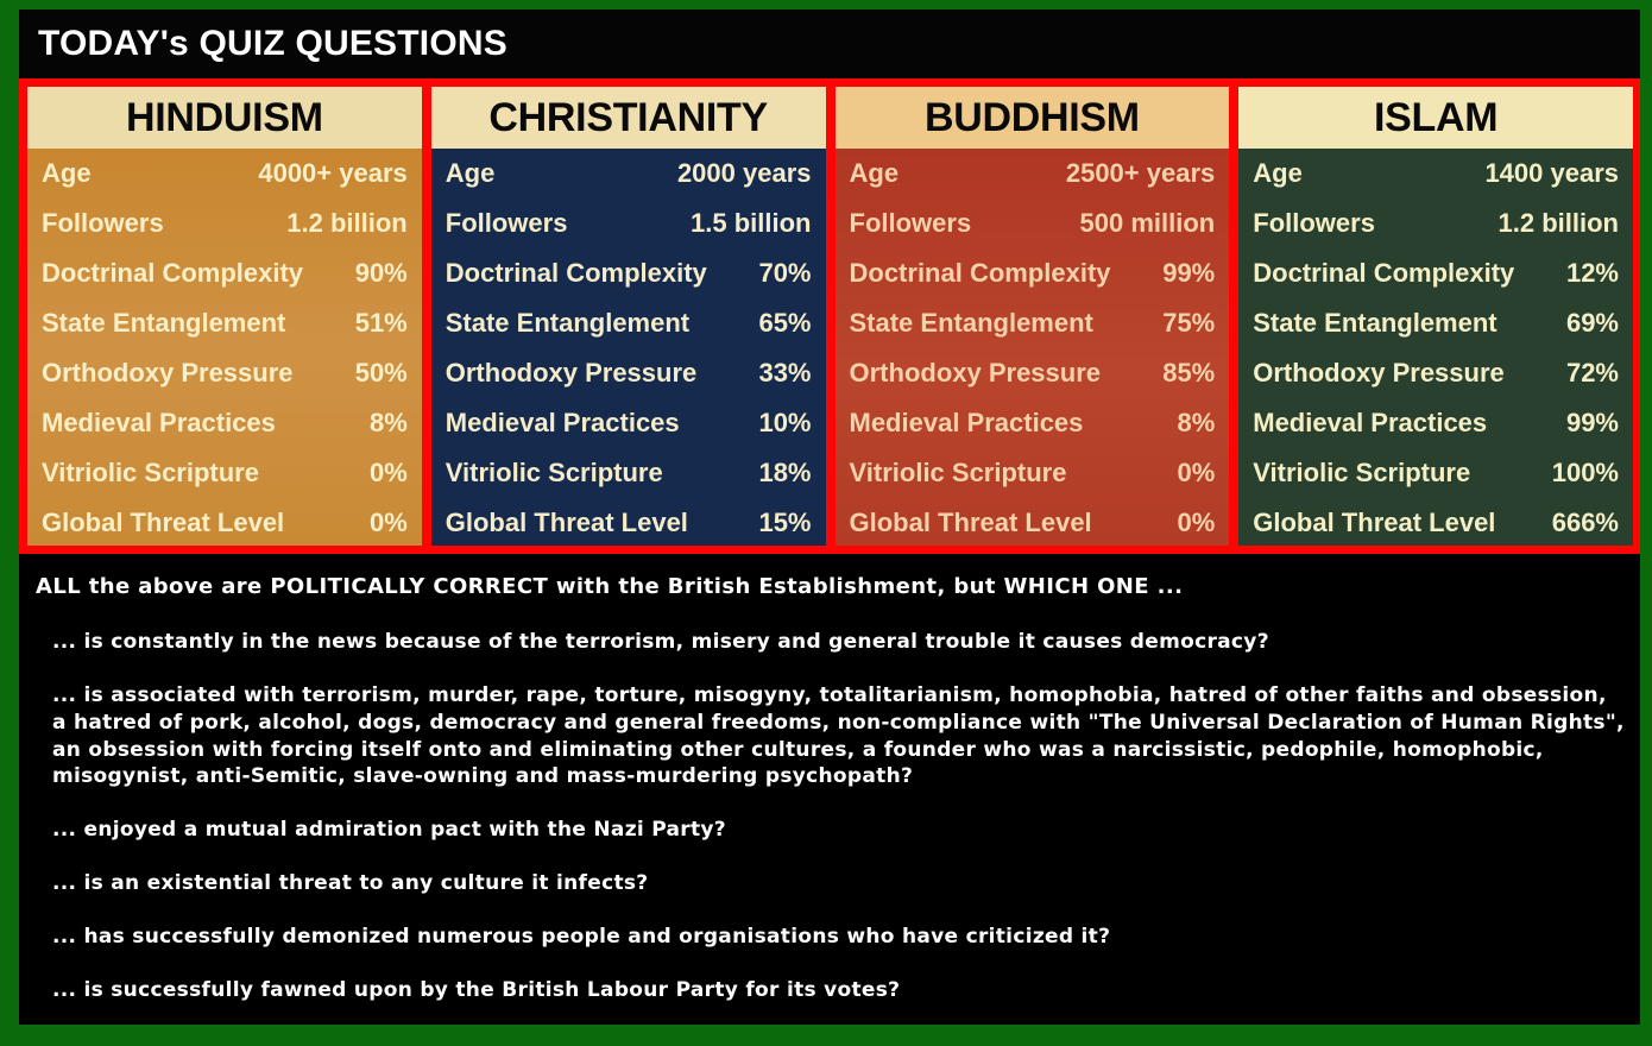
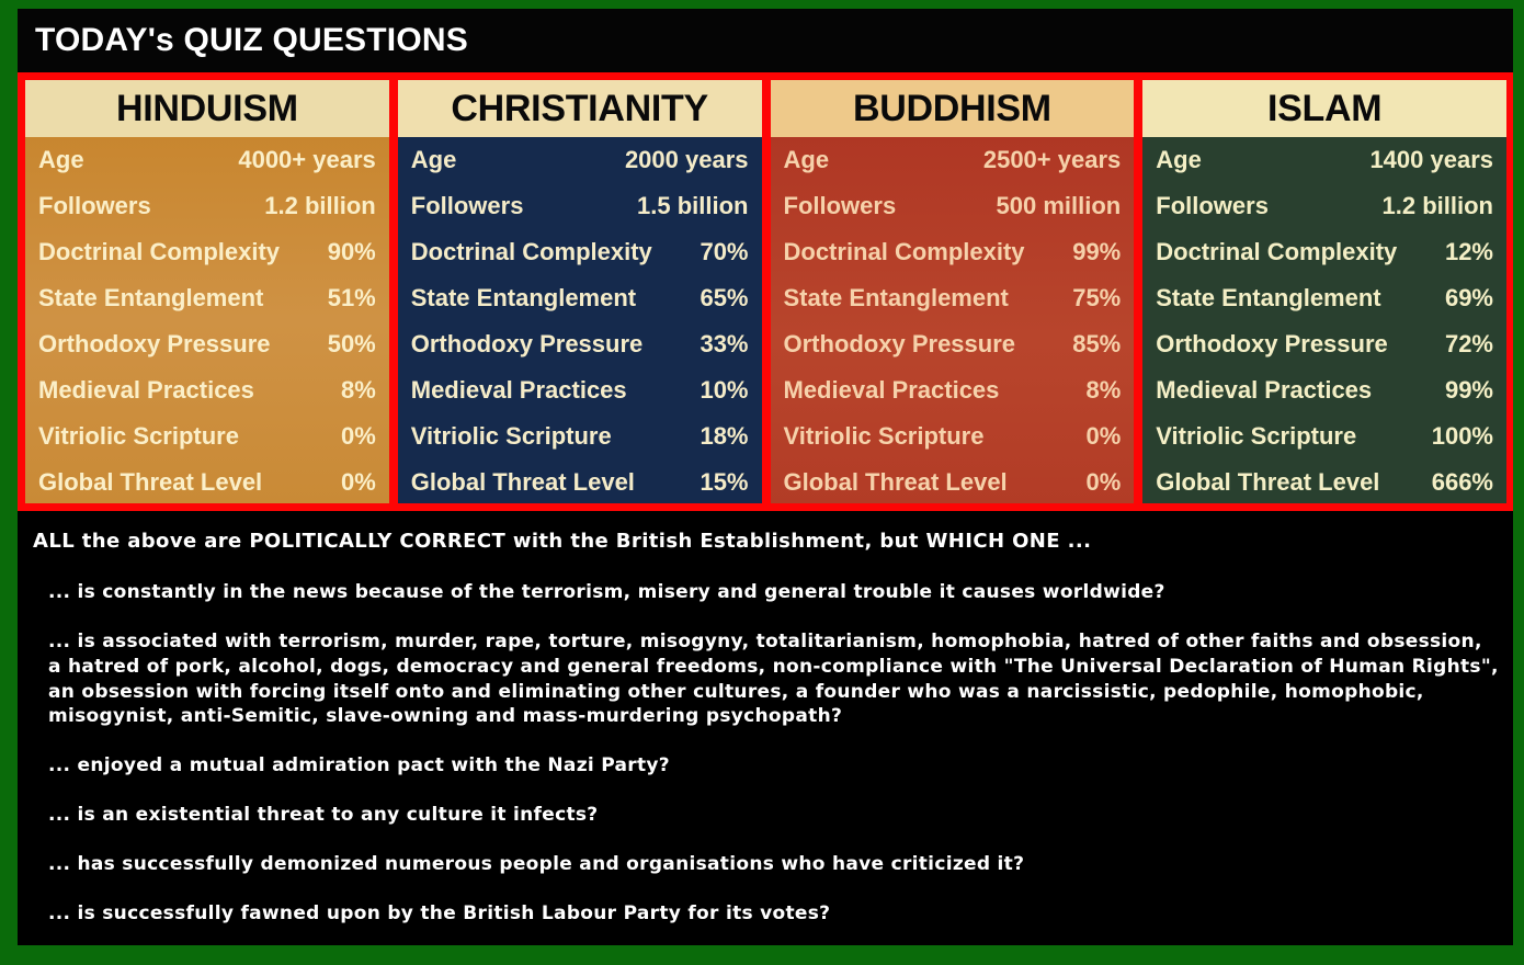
  TODAY's QUIZ QUESTIONS
  HINDUISM
  Age
  4000+ years
  Followers
  1.2 billion
  Doctrinal Complexity
  90%
  State Entanglement
  51%
  Orthodoxy Pressure
  50%
  Medieval Practices
  8%
  Vitriolic Scripture
  0%
  Global Threat Level
  0%
  CHRISTIANITY
  Age
  2000 years
  Followers
  1.5 billion
  Doctrinal Complexity
  70%
  State Entanglement
  65%
  Orthodoxy Pressure
  33%
  Medieval Practices
  10%
  Vitriolic Scripture
  18%
  Global Threat Level
  15%
  BUDDHISM
  Age
  2500+ years
  Followers
  500 million
  Doctrinal Complexity
  99%
  State Entanglement
  75%
  Orthodoxy Pressure
  85%
  Medieval Practices
  8%
  Vitriolic Scripture
  0%
  Global Threat Level
  0%
  ISLAM
  Age
  1400 years
  Followers
  1.2 billion
  Doctrinal Complexity
  12%
  State Entanglement
  69%
  Orthodoxy Pressure
  72%
  Medieval Practices
  99%
  Vitriolic Scripture
  100%
  Global Threat Level
  666%
  ALL the above are POLITICALLY CORRECT with the British Establishment, but WHICH ONE ...
- ... is constantly in the news because of the terrorism, misery and general trouble it causes democracy?
+ ... is constantly in the news because of the terrorism, misery and general trouble it causes worldwide?
  ... is associated with terrorism, murder, rape, torture, misogyny, totalitarianism, homophobia, hatred of other faiths and obsession,
  a hatred of pork, alcohol, dogs, democracy and general freedoms, non-compliance with "The Universal Declaration of Human Rights",
  an obsession with forcing itself onto and eliminating other cultures, a founder who was a narcissistic, pedophile, homophobic,
  misogynist, anti-Semitic, slave-owning and mass-murdering psychopath?
  ... enjoyed a mutual admiration pact with the Nazi Party?
  ... is an existential threat to any culture it infects?
  ... has successfully demonized numerous people and organisations who have criticized it?
  ... is successfully fawned upon by the British Labour Party for its votes?
